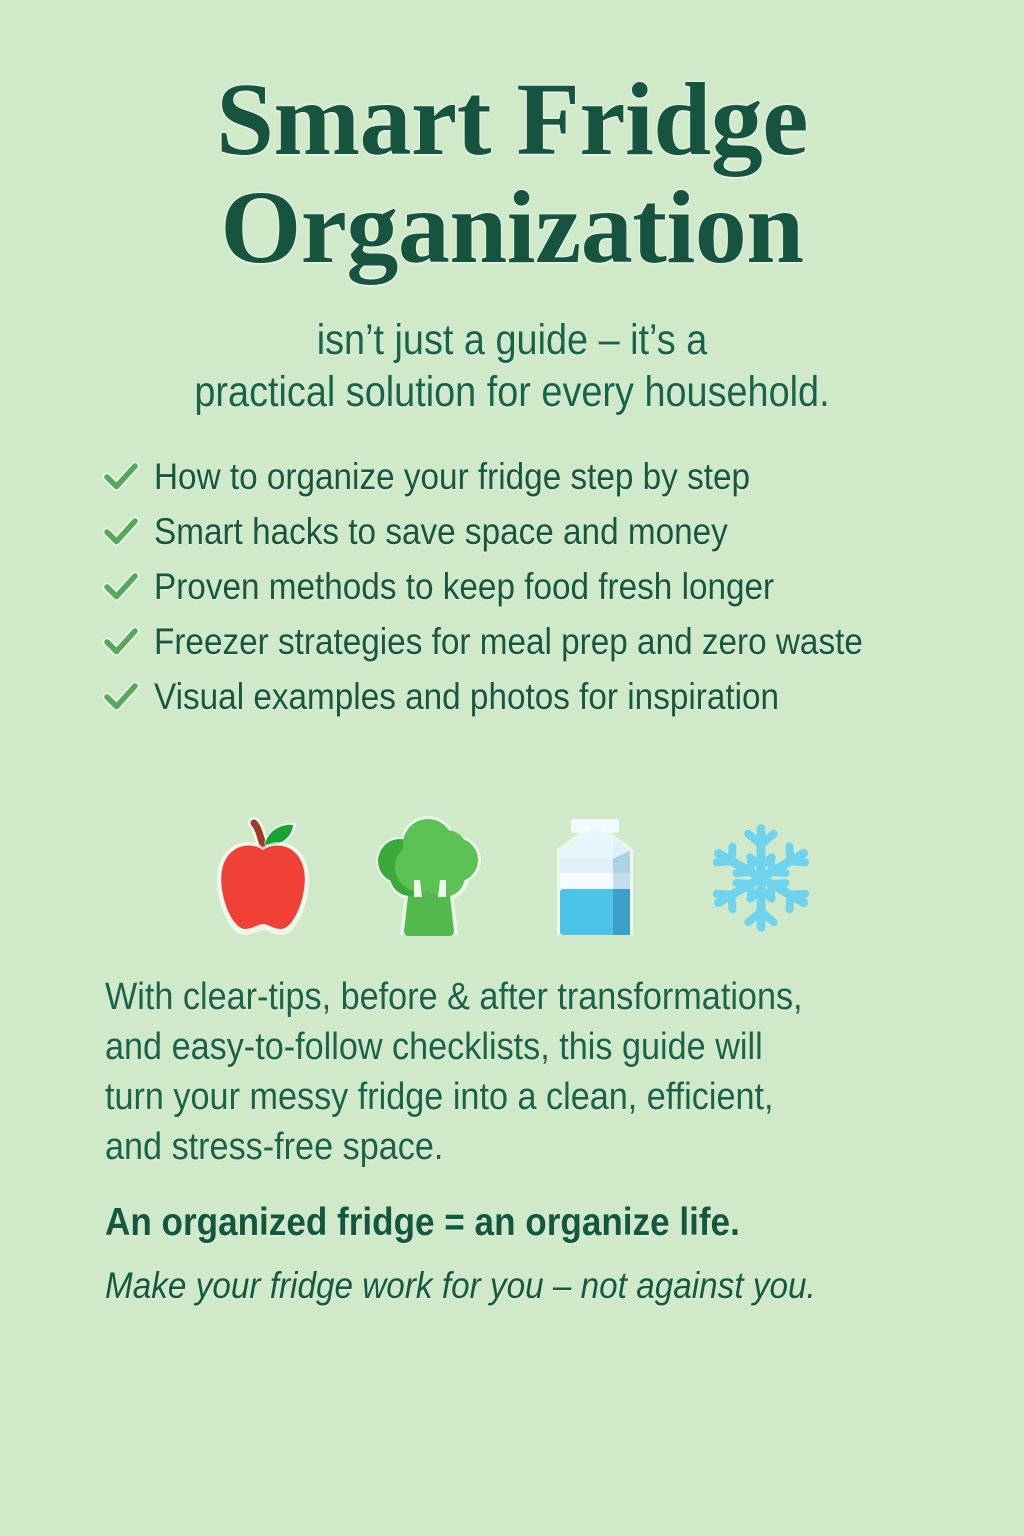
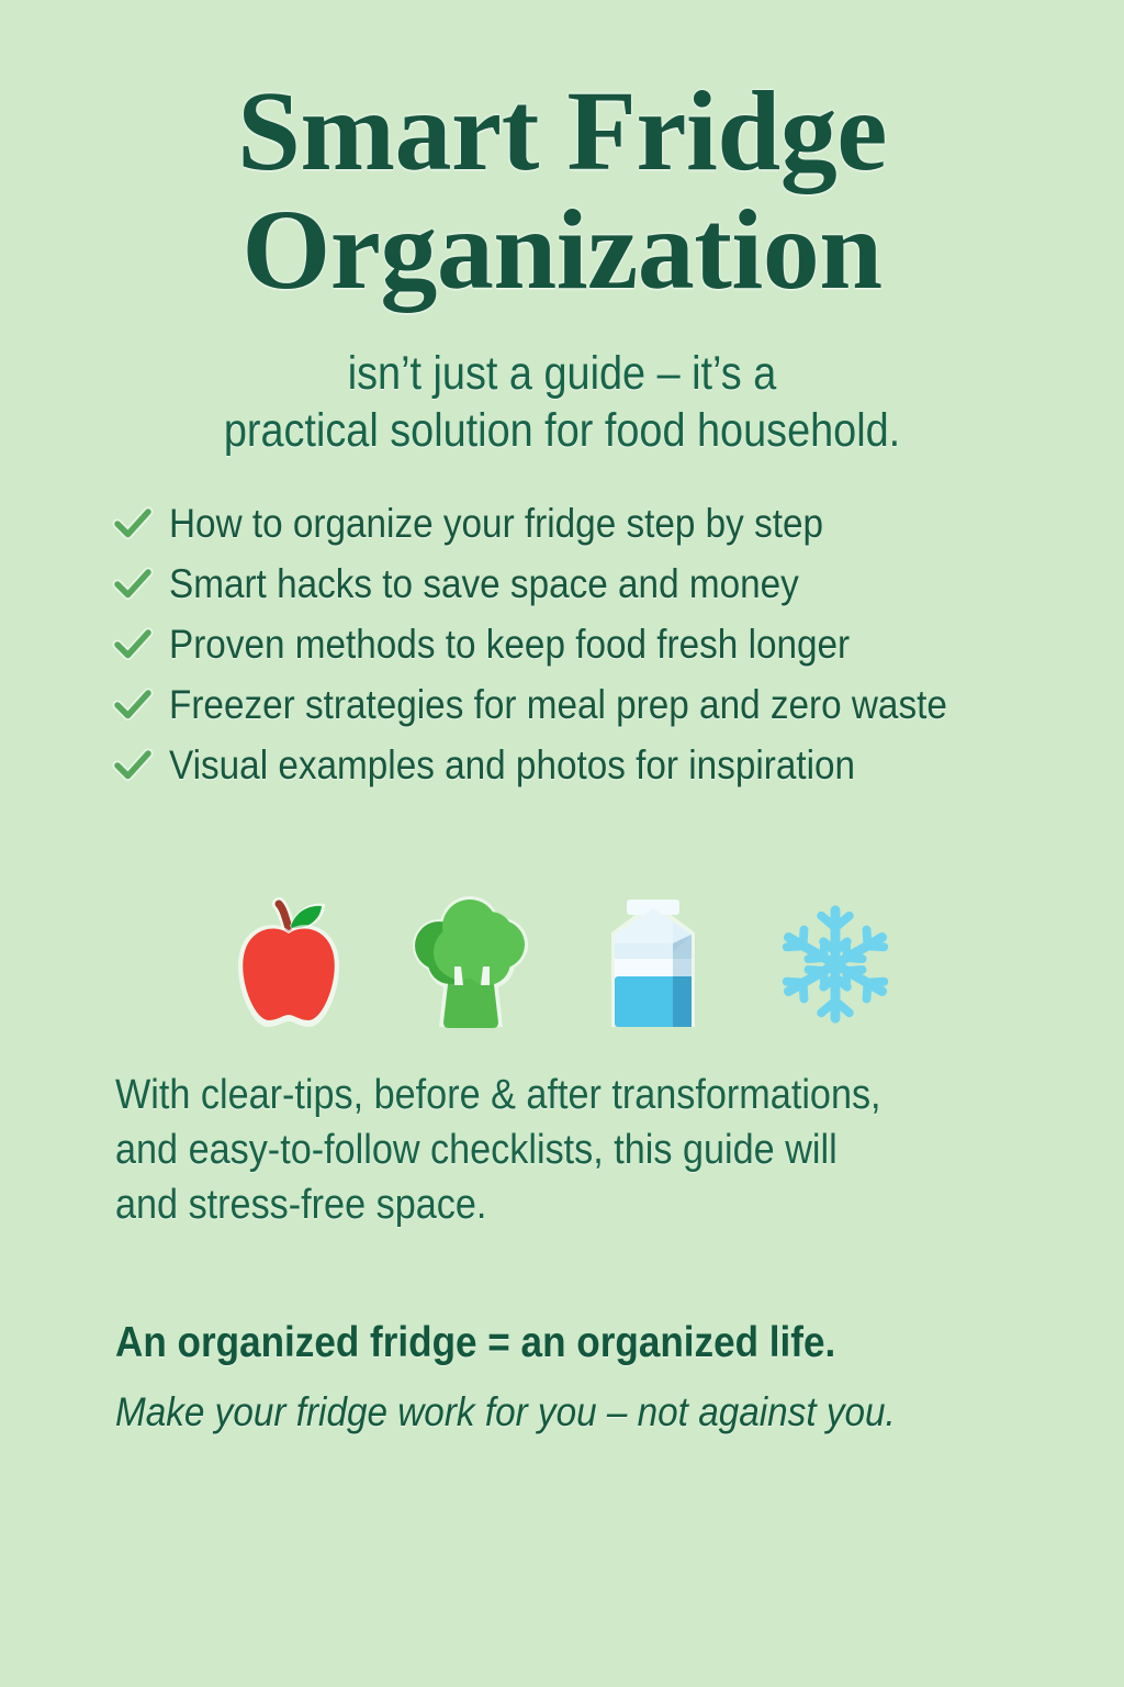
  Smart Fridge
  Organization
  isn’t just a guide – it’s a
- practical solution for every household.
+ practical solution for food household.
  How to organize your fridge step by step
  Smart hacks to save space and money
  Proven methods to keep food fresh longer
  Freezer strategies for meal prep and zero waste
  Visual examples and photos for inspiration
  With clear-tips, before & after transformations,
  and easy-to-follow checklists, this guide will
- turn your messy fridge into a clean, efficient,
  and stress-free space.
- An organized fridge = an organize life.
+ An organized fridge = an organized life.
  Make your fridge work for you – not against you.
